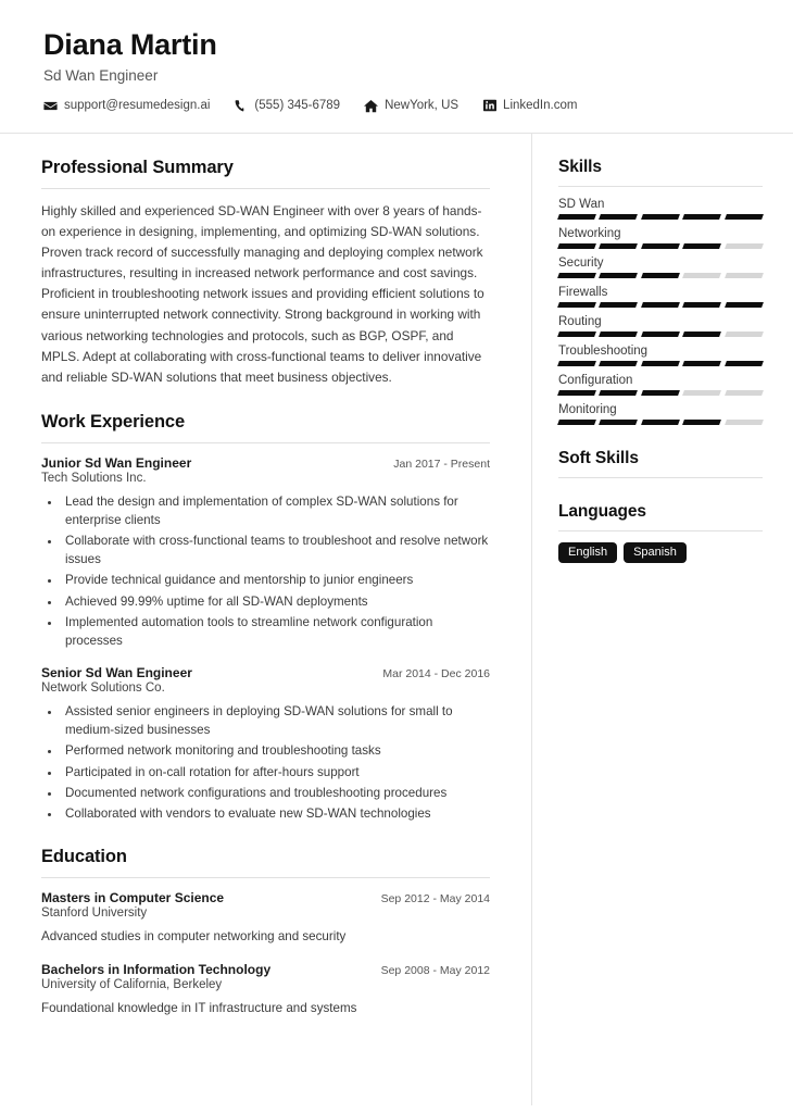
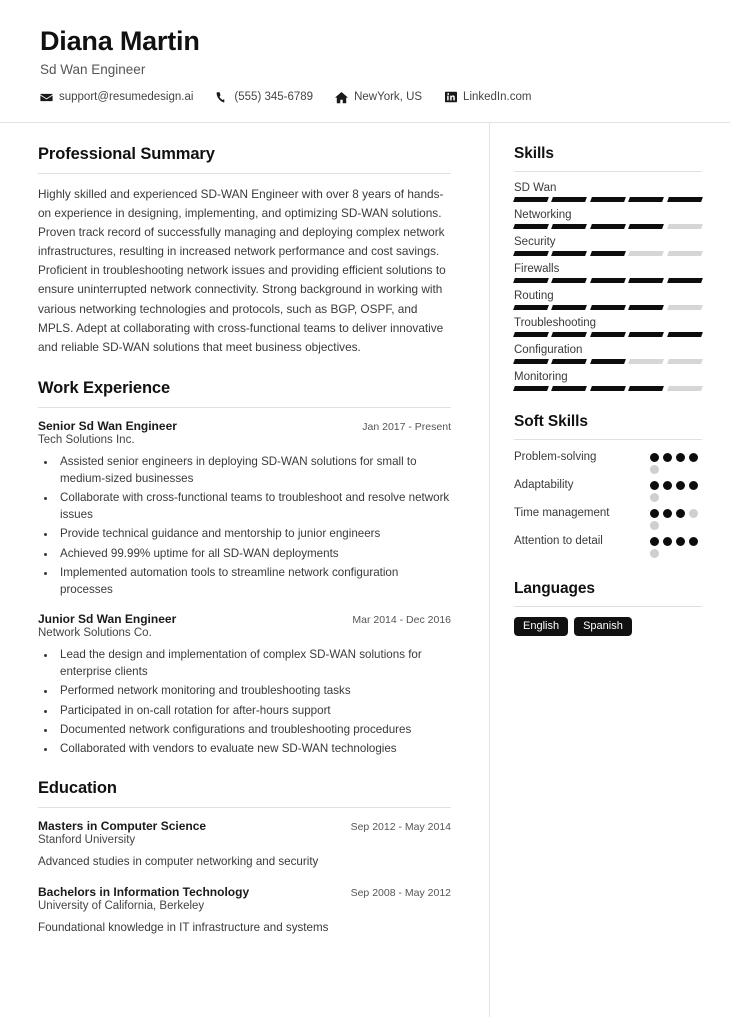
  Diana Martin
  Sd Wan Engineer
  support@resumedesign.ai
  (555) 345-6789
  NewYork, US
  LinkedIn.com
  Professional Summary
  Highly skilled and experienced SD-WAN Engineer with over 8 years of hands-on experience in designing, implementing, and optimizing SD-WAN solutions. Proven track record of successfully managing and deploying complex network infrastructures, resulting in increased network performance and cost savings. Proficient in troubleshooting network issues and providing efficient solutions to ensure uninterrupted network connectivity. Strong background in working with various networking technologies and protocols, such as BGP, OSPF, and MPLS. Adept at collaborating with cross-functional teams to deliver innovative and reliable SD-WAN solutions that meet business objectives.
  Work Experience
- Junior Sd Wan Engineer
+ Senior Sd Wan Engineer
  Jan 2017 - Present
  Tech Solutions Inc.
- Lead the design and implementation of complex SD-WAN solutions for enterprise clients
+ Assisted senior engineers in deploying SD-WAN solutions for small to medium-sized businesses
  Collaborate with cross-functional teams to troubleshoot and resolve network issues
  Provide technical guidance and mentorship to junior engineers
  Achieved 99.99% uptime for all SD-WAN deployments
  Implemented automation tools to streamline network configuration processes
- Senior Sd Wan Engineer
+ Junior Sd Wan Engineer
  Mar 2014 - Dec 2016
  Network Solutions Co.
- Assisted senior engineers in deploying SD-WAN solutions for small to medium-sized businesses
+ Lead the design and implementation of complex SD-WAN solutions for enterprise clients
  Performed network monitoring and troubleshooting tasks
  Participated in on-call rotation for after-hours support
  Documented network configurations and troubleshooting procedures
  Collaborated with vendors to evaluate new SD-WAN technologies
  Education
  Masters in Computer Science
  Sep 2012 - May 2014
  Stanford University
  Advanced studies in computer networking and security
  Bachelors in Information Technology
  Sep 2008 - May 2012
  University of California, Berkeley
  Foundational knowledge in IT infrastructure and systems
  Skills
  SD Wan
  Networking
  Security
  Firewalls
  Routing
  Troubleshooting
  Configuration
  Monitoring
  Soft Skills
+ Problem-solving
+ Adaptability
+ Time management
+ Attention to detail
  Languages
  English
  Spanish
